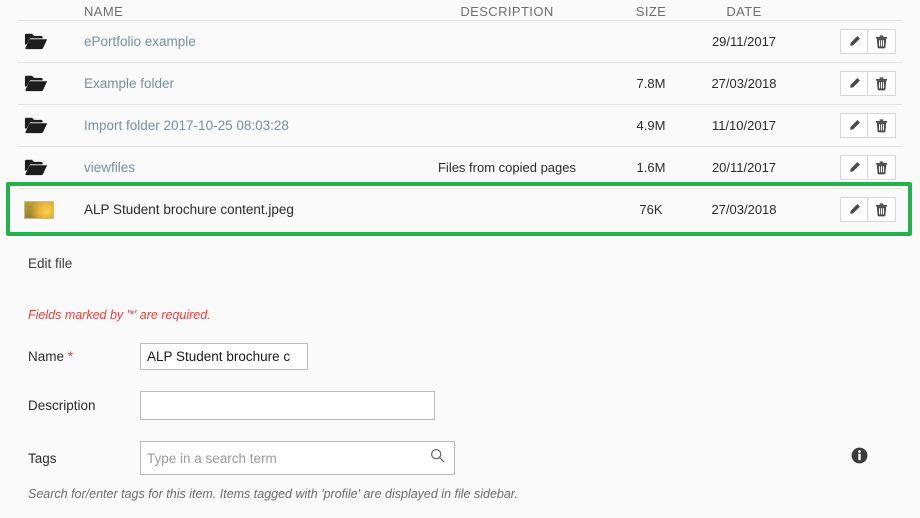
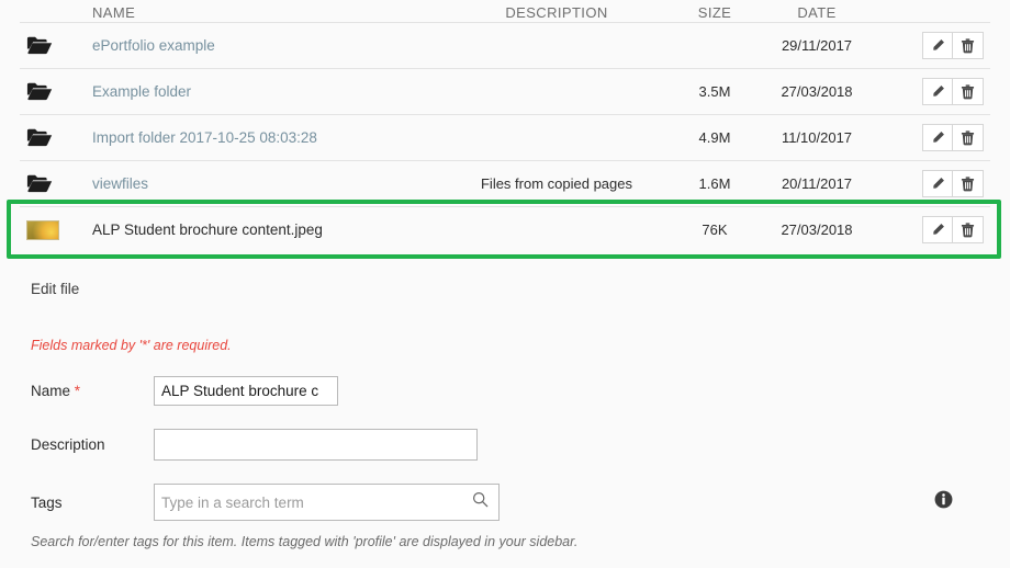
  NAME
  DESCRIPTION
  SIZE
  DATE
  ePortfolio example
  29/11/2017
  Example folder
- 7.8M
+ 3.5M
  27/03/2018
  Import folder 2017-10-25 08:03:28
  4.9M
  11/10/2017
  viewfiles
  Files from copied pages
  1.6M
  20/11/2017
  ALP Student brochure content.jpeg
  76K
  27/03/2018
  Edit file
  Fields marked by '*' are required.
  Name *
  ALP Student brochure c
  Description
  Tags
  Type in a search term
- Search for/enter tags for this item. Items tagged with 'profile' are displayed in file sidebar.
+ Search for/enter tags for this item. Items tagged with 'profile' are displayed in your sidebar.
